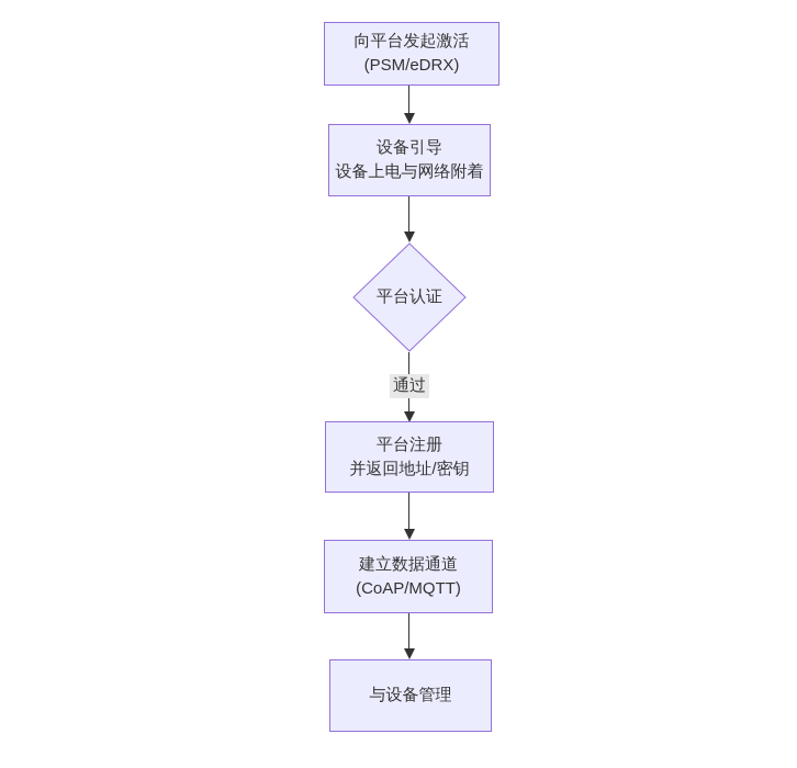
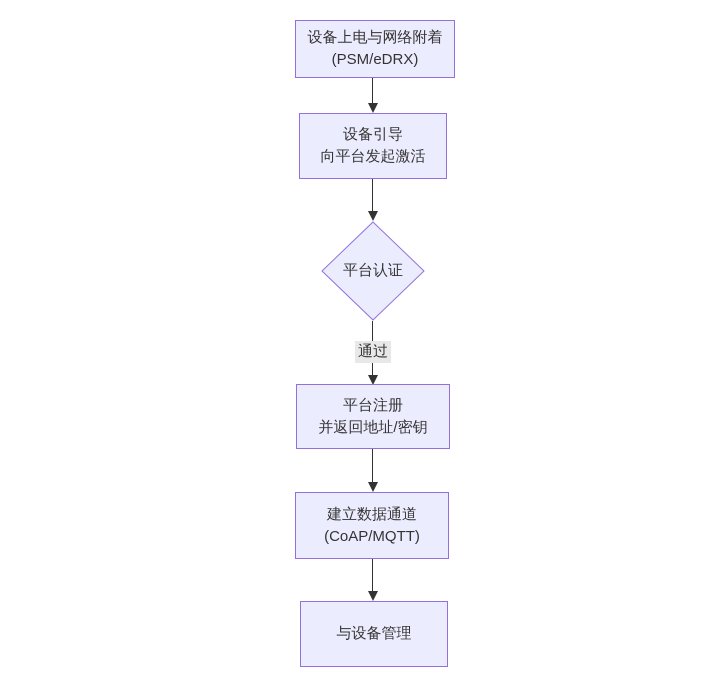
- 向平台发起激活
+ 设备上电与网络附着
  (PSM/eDRX)
  设备引导
- 设备上电与网络附着
+ 向平台发起激活
  平台认证
  通过
  平台注册
  并返回地址/密钥
  建立数据通道
  (CoAP/MQTT)
  与设备管理
